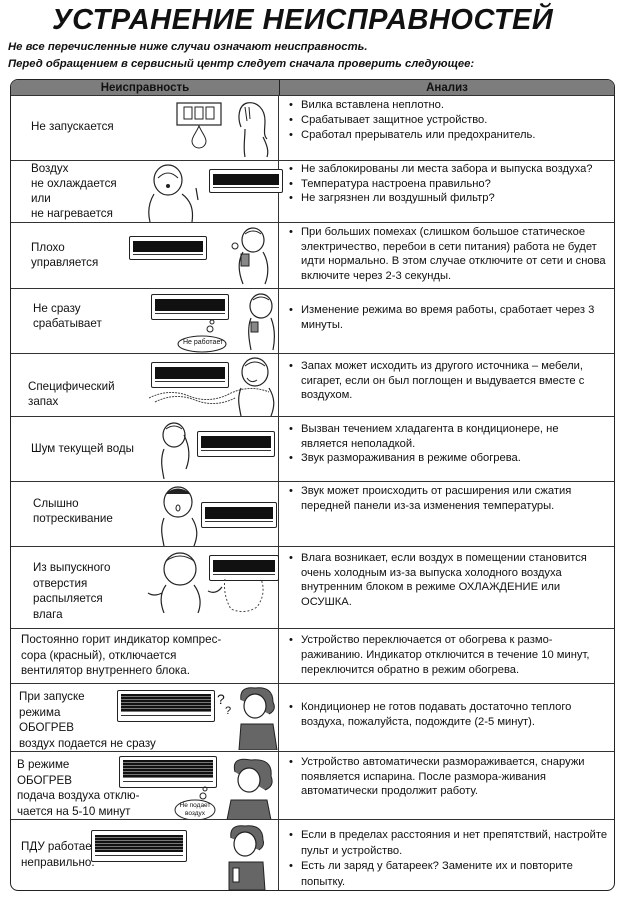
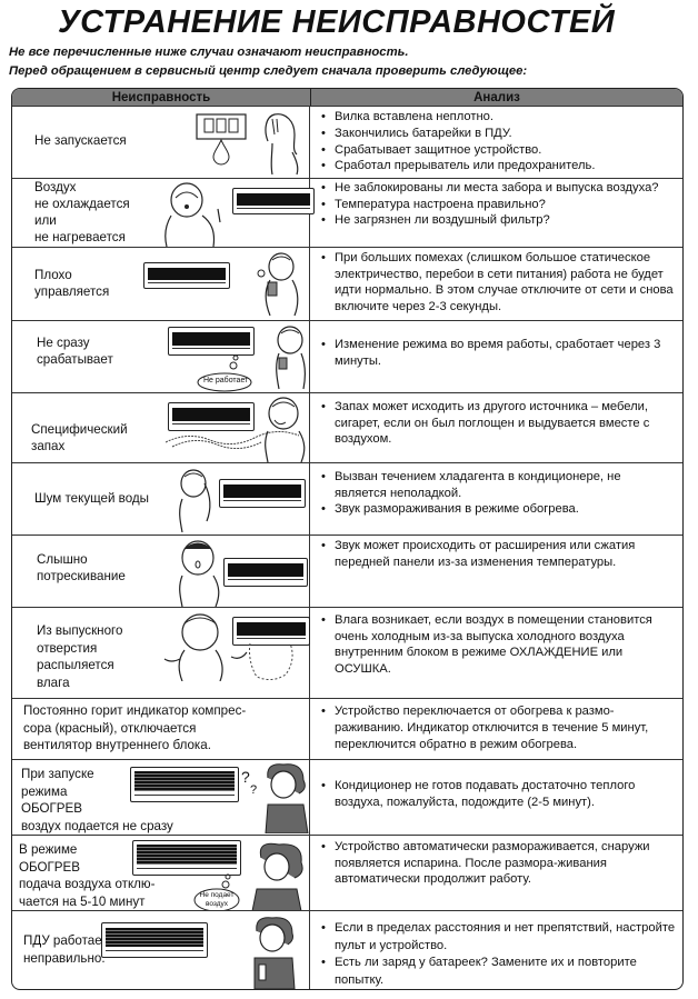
  УСТРАНЕНИЕ НЕИСПРАВНОСТЕЙ
  Не все перечисленные ниже случаи означают неисправность.
  Перед обращением в сервисный центр следует сначала проверить следующее:
  Неисправность
  Анализ
  Не запускается
  Вилка вставлена неплотно.
+ Закончились батарейки в ПДУ.
  Срабатывает защитное устройство.
  Сработал прерыватель или предохранитель.
  Воздух
  не охлаждается
  или
  не нагревается
  Не заблокированы ли места забора и выпуска воздуха?
  Температура настроена правильно?
  Не загрязнен ли воздушный фильтр?
  Плохо
  управляется
  При больших помехах (слишком большое статическое электричество, перебои в сети питания) работа не будет идти нормально. В этом случае отключите от сети и снова включите через 2-3 секунды.
  Не сразу
  срабатывает
  Изменение режима во время работы, сработает через 3 минуты.
  Специфический
  запах
  Запах может исходить из другого источника – мебели, сигарет, если он был поглощен и выдувается вместе с воздухом.
  Шум текущей воды
  Вызван течением хладагента в кондиционере, не является неполадкой.
  Звук размораживания в режиме обогрева.
  Слышно
  потрескивание
  Звук может происходить от расширения или сжатия передней панели из-за изменения температуры.
  Из выпускного
  отверстия
  распыляется
  влага
  Влага возникает, если воздух в помещении становится очень холодным из-за выпуска холодного воздуха внутренним блоком в режиме ОХЛАЖДЕНИЕ или ОСУШКА.
  Постоянно горит индикатор компрес-
  сора (красный), отключается
  вентилятор внутреннего блока.
- Устройство переключается от обогрева к размо-раживанию. Индикатор отключится в течение 10 минут, переключится обратно в режим обогрева.
+ Устройство переключается от обогрева к размо-раживанию. Индикатор отключится в течение 5 минут, переключится обратно в режим обогрева.
  При запуске
  режима
  ОБОГРЕВ
  воздух подается не сразу
  ?
  ?
  Кондиционер не готов подавать достаточно теплого воздуха, пожалуйста, подождите (2-5 минут).
  В режиме
  ОБОГРЕВ
  подача воздуха отклю-
  чается на 5-10 минут
  Устройство автоматически размораживается, снаружи появляется испарина. После размора-живания автоматически продолжит работу.
  ПДУ работае
  неправильно.
  Если в пределах расстояния и нет препятствий, настройте пульт и устройство.
  Есть ли заряд у батареек? Замените их и повторите попытку.
